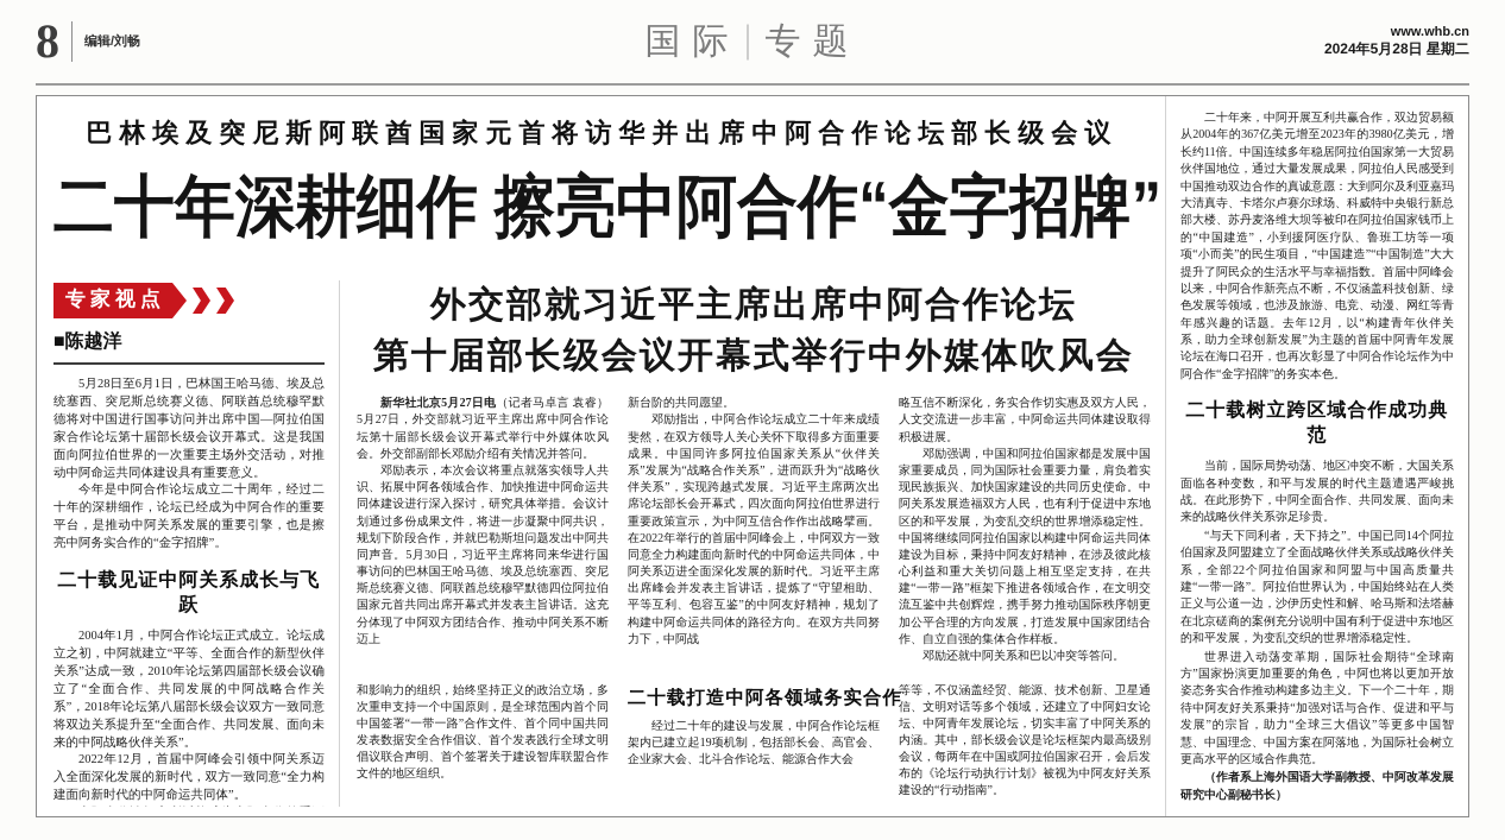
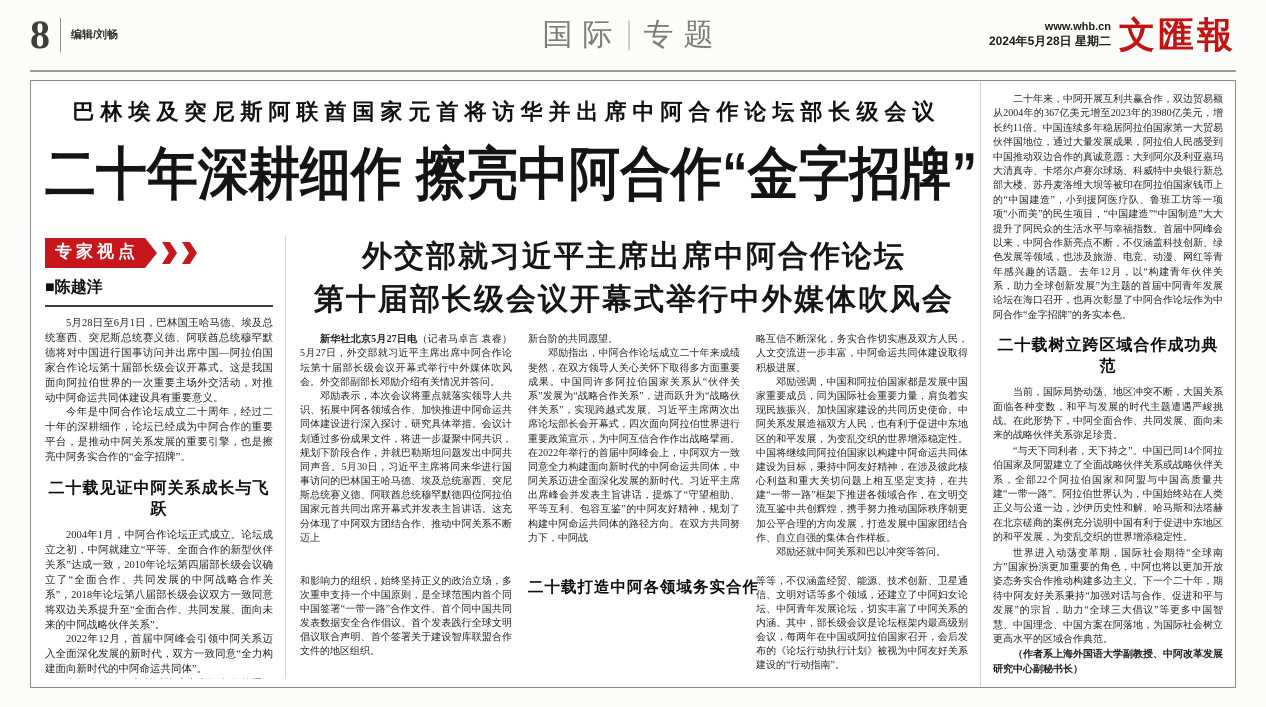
  8
  编辑/刘畅
  国际
  专题
  www.whb.cn
  2024年5月28日 星期二
+ 文匯報
  巴林埃及突尼斯阿联酋国家元首将访华并出席中阿合作论坛部长级会议
  二十年深耕细作 擦亮中阿合作“金字招牌”
  专家视点
  ■陈越洋
  5月28日至6月1日，巴林国王哈马德、埃及总统塞西、突尼斯总统赛义德、阿联酋总统穆罕默德将对中国进行国事访问并出席中国—阿拉伯国家合作论坛第十届部长级会议开幕式。这是我国面向阿拉伯世界的一次重要主场外交活动，对推动中阿命运共同体建设具有重要意义。
  今年是中阿合作论坛成立二十周年，经过二十年的深耕细作，论坛已经成为中阿合作的重要平台，是推动中阿关系发展的重要引擎，也是擦亮中阿务实合作的“金字招牌”。
  二十载见证中阿关系成长与飞跃
  2004年1月，中阿合作论坛正式成立。论坛成立之初，中阿就建立“平等、全面合作的新型伙伴关系”达成一致，2010年论坛第四届部长级会议确立了“全面合作、共同发展的中阿战略合作关系”，2018年论坛第八届部长级会议双方一致同意将双边关系提升至“全面合作、共同发展、面向未来的中阿战略伙伴关系”。
  2022年12月，首届中阿峰会引领中阿关系迈入全面深化发展的新时代，双方一致同意“全力构建面向新时代的中阿命运共同体”。
  外交部就习近平主席出席中阿合作论坛
  第十届部长级会议开幕式举行中外媒体吹风会
  新华社北京5月27日电（记者马卓言 袁睿）5月27日，外交部就习近平主席出席中阿合作论坛第十届部长级会议开幕式举行中外媒体吹风会。外交部副部长邓励介绍有关情况并答问。
  邓励表示，本次会议将重点就落实领导人共识、拓展中阿各领域合作、加快推进中阿命运共同体建设进行深入探讨，研究具体举措。会议计划通过多份成果文件，将进一步凝聚中阿共识，规划下阶段合作，并就巴勒斯坦问题发出中阿共同声音。5月30日，习近平主席将同来华进行国事访问的巴林国王哈马德、埃及总统塞西、突尼斯总统赛义德、阿联酋总统穆罕默德四位阿拉伯国家元首共同出席开幕式并发表主旨讲话。这充分体现了中阿双方团结合作、推动中阿关系不断迈上
  新台阶的共同愿望。
  邓励指出，中阿合作论坛成立二十年来成绩斐然，在双方领导人关心关怀下取得多方面重要成果。中国同许多阿拉伯国家关系从“伙伴关系”发展为“战略合作关系”，进而跃升为“战略伙伴关系”，实现跨越式发展。习近平主席两次出席论坛部长会开幕式，四次面向阿拉伯世界进行重要政策宣示，为中阿互信合作作出战略擘画。在2022年举行的首届中阿峰会上，中阿双方一致同意全力构建面向新时代的中阿命运共同体，中阿关系迈进全面深化发展的新时代。习近平主席出席峰会并发表主旨讲话，提炼了“守望相助、平等互利、包容互鉴”的中阿友好精神，规划了构建中阿命运共同体的路径方向。在双方共同努力下，中阿战
  略互信不断深化，务实合作切实惠及双方人民，人文交流进一步丰富，中阿命运共同体建设取得积极进展。
  邓励强调，中国和阿拉伯国家都是发展中国家重要成员，同为国际社会重要力量，肩负着实现民族振兴、加快国家建设的共同历史使命。中阿关系发展造福双方人民，也有利于促进中东地区的和平发展，为变乱交织的世界增添稳定性。中国将继续同阿拉伯国家以构建中阿命运共同体建设为目标，秉持中阿友好精神，在涉及彼此核心利益和重大关切问题上相互坚定支持，在共建“一带一路”框架下推进各领域合作，在文明交流互鉴中共创辉煌，携手努力推动国际秩序朝更加公平合理的方向发展，打造发展中国家团结合作、自立自强的集体合作样板。
  邓励还就中阿关系和巴以冲突等答问。
  和影响力的组织，始终坚持正义的政治立场，多次重申支持一个中国原则，是全球范围内首个同中国签署“一带一路”合作文件、首个同中国共同发表数据安全合作倡议、首个发表践行全球文明倡议联合声明、首个签署关于建设智库联盟合作文件的地区组织。
  二十载打造中阿各领域务实合作
- 经过二十年的建设与发展，中阿合作论坛框架内已建立起19项机制，包括部长会、高官会、企业家大会、北斗合作论坛、能源合作大会
  等等，不仅涵盖经贸、能源、技术创新、卫星通信、文明对话等多个领域，还建立了中阿妇女论坛、中阿青年发展论坛，切实丰富了中阿关系的内涵。其中，部长级会议是论坛框架内最高级别会议，每两年在中国或阿拉伯国家召开，会后发布的《论坛行动执行计划》被视为中阿友好关系建设的“行动指南”。
  二十年来，中阿开展互利共赢合作，双边贸易额从2004年的367亿美元增至2023年的3980亿美元，增长约11倍。中国连续多年稳居阿拉伯国家第一大贸易伙伴国地位，通过大量发展成果，阿拉伯人民感受到中国推动双边合作的真诚意愿：大到阿尔及利亚嘉玛大清真寺、卡塔尔卢赛尔球场、科威特中央银行新总部大楼、苏丹麦洛维大坝等被印在阿拉伯国家钱币上的“中国建造”，小到援阿医疗队、鲁班工坊等一项项“小而美”的民生项目，“中国建造”“中国制造”大大提升了阿民众的生活水平与幸福指数。首届中阿峰会以来，中阿合作新亮点不断，不仅涵盖科技创新、绿色发展等领域，也涉及旅游、电竞、动漫、网红等青年感兴趣的话题。去年12月，以“构建青年伙伴关系，助力全球创新发展”为主题的首届中阿青年发展论坛在海口召开，也再次彰显了中阿合作论坛作为中阿合作“金字招牌”的务实本色。
  二十载树立跨区域合作成功典范
  当前，国际局势动荡、地区冲突不断，大国关系面临各种变数，和平与发展的时代主题遭遇严峻挑战。在此形势下，中阿全面合作、共同发展、面向未来的战略伙伴关系弥足珍贵。
  “与天下同利者，天下持之”。中国已同14个阿拉伯国家及阿盟建立了全面战略伙伴关系或战略伙伴关系，全部22个阿拉伯国家和阿盟与中国高质量共建“一带一路”。阿拉伯世界认为，中国始终站在人类正义与公道一边，沙伊历史性和解、哈马斯和法塔赫在北京磋商的案例充分说明中国有利于促进中东地区的和平发展，为变乱交织的世界增添稳定性。
  世界进入动荡变革期，国际社会期待“全球南方”国家扮演更加重要的角色，中阿也将以更加开放姿态务实合作推动构建多边主义。下一个二十年，期待中阿友好关系秉持“加强对话与合作、促进和平与发展”的宗旨，助力“全球三大倡议”等更多中国智慧、中国理念、中国方案在阿落地，为国际社会树立更高水平的区域合作典范。
  （作者系上海外国语大学副教授、中阿改革发展研究中心副秘书长）
